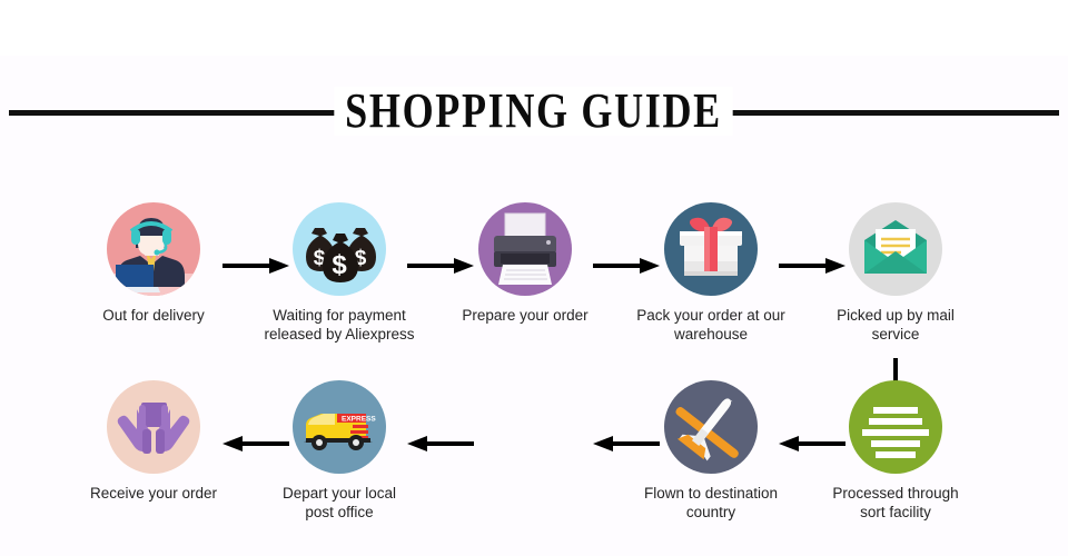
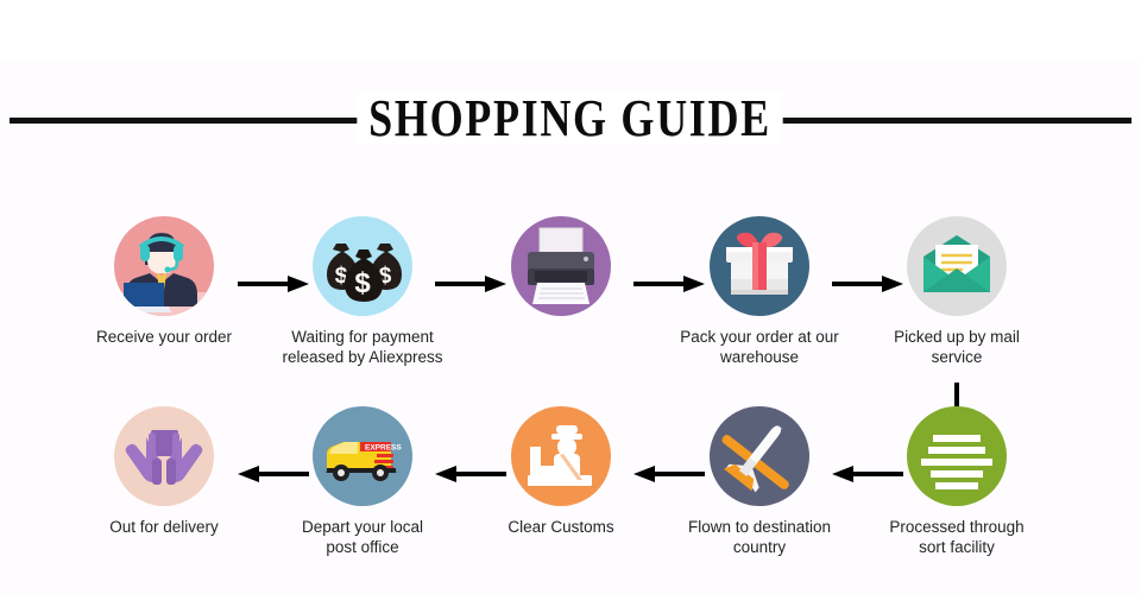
  SHOPPING GUIDE
- Out for delivery
+ Receive your order
  $
  $
  $
  Waiting for payment
  released by Aliexpress
- Prepare your order
  Pack your order at our
  warehouse
  Picked up by mail
  service
- Receive your order
+ Out for delivery
  Depart your local
  post office
+ Clear Customs
  Flown to destination
  country
  Processed through
  sort facility
